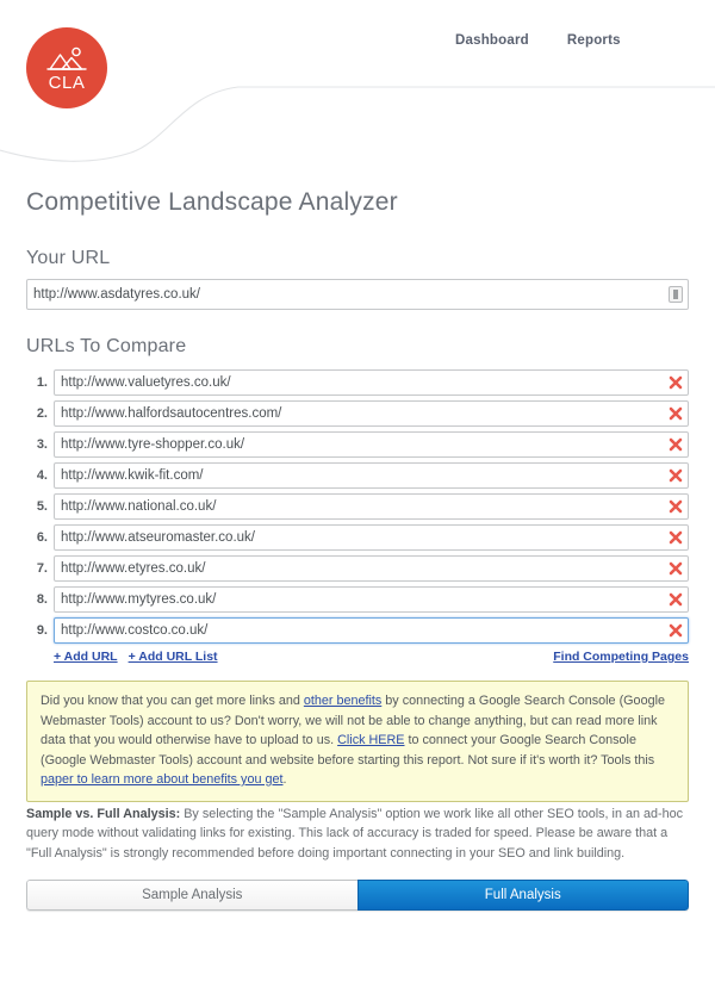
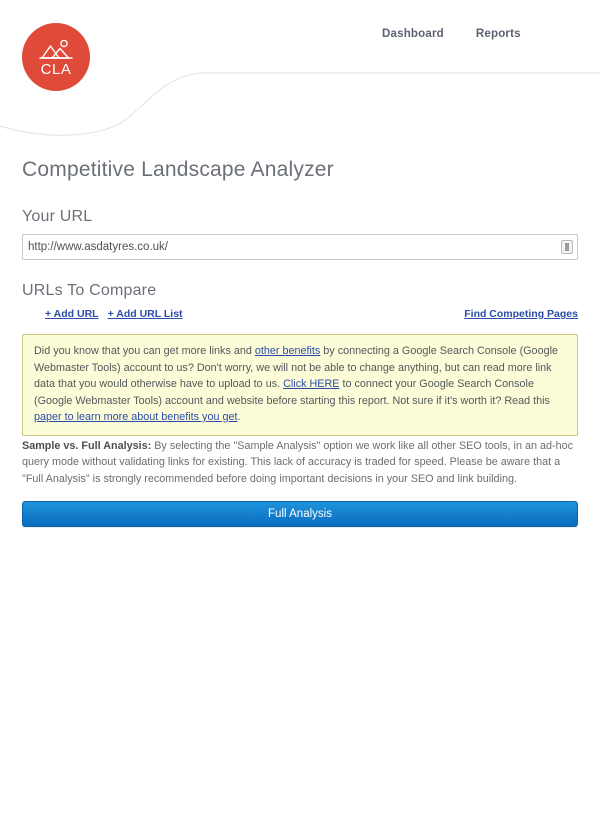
  CLA
  Dashboard
  Reports
  Competitive Landscape Analyzer
  Your URL
  http://www.asdatyres.co.uk/
  URLs To Compare
- 1.
- http://www.valuetyres.co.uk/
- 2.
- http://www.halfordsautocentres.com/
- 3.
- http://www.tyre-shopper.co.uk/
- 4.
- http://www.kwik-fit.com/
- 5.
- http://www.national.co.uk/
- 6.
- http://www.atseuromaster.co.uk/
- 7.
- http://www.etyres.co.uk/
- 8.
- http://www.mytyres.co.uk/
- 9.
- http://www.costco.co.uk/
  + Add URL
  + Add URL List
  Find Competing Pages
- Did you know that you can get more links and other benefits by connecting a Google Search Console (Google Webmaster Tools) account to us? Don't worry, we will not be able to change anything, but can read more link data that you would otherwise have to upload to us. Click HERE to connect your Google Search Console (Google Webmaster Tools) account and website before starting this report. Not sure if it's worth it? Tools this paper to learn more about benefits you get.
+ Did you know that you can get more links and other benefits by connecting a Google Search Console (Google Webmaster Tools) account to us? Don't worry, we will not be able to change anything, but can read more link data that you would otherwise have to upload to us. Click HERE to connect your Google Search Console (Google Webmaster Tools) account and website before starting this report. Not sure if it's worth it? Read this paper to learn more about benefits you get.
- Sample vs. Full Analysis: By selecting the "Sample Analysis" option we work like all other SEO tools, in an ad-hoc query mode without validating links for existing. This lack of accuracy is traded for speed. Please be aware that a "Full Analysis" is strongly recommended before doing important connecting in your SEO and link building.
+ Sample vs. Full Analysis: By selecting the "Sample Analysis" option we work like all other SEO tools, in an ad-hoc query mode without validating links for existing. This lack of accuracy is traded for speed. Please be aware that a "Full Analysis" is strongly recommended before doing important decisions in your SEO and link building.
- Sample Analysis
  Full Analysis
